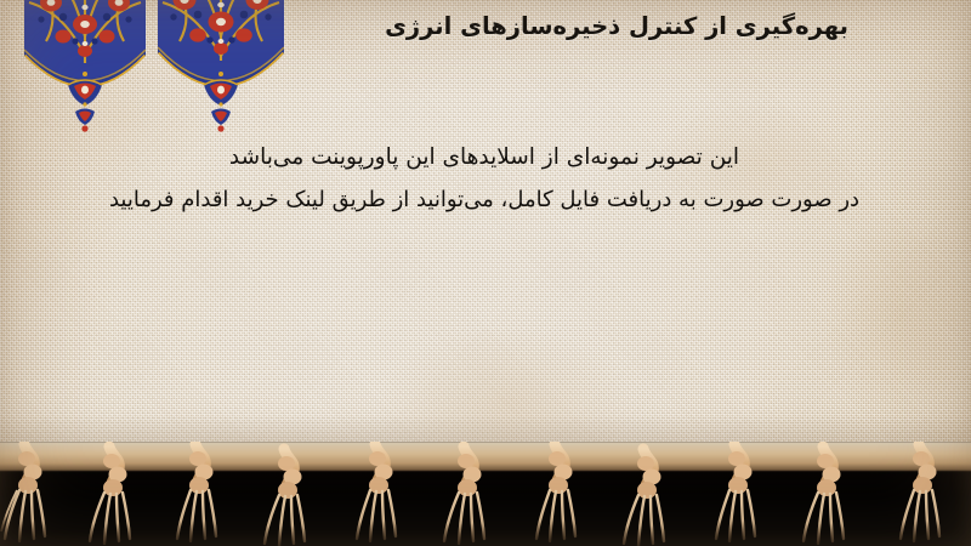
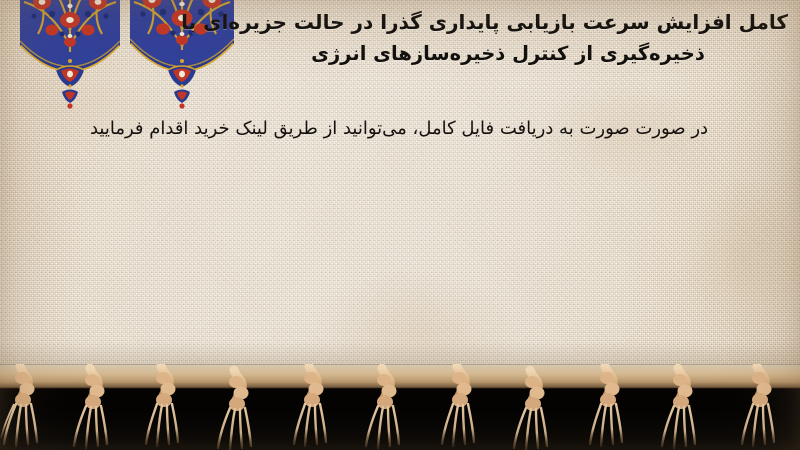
+ کامل افزایش سرعت بازیابی پایداری گذرا در حالت جزیره‌ای با
- بهره‌گیری از کنترل ذخیره‌سازهای انرژی
+ ذخیره‌گیری از کنترل ذخیره‌سازهای انرژی
- این تصویر نمونه‌ای از اسلایدهای این پاورپوینت می‌باشد
  در صورت صورت به دریافت فایل کامل، می‌توانید از طریق لینک خرید اقدام فرمایید
